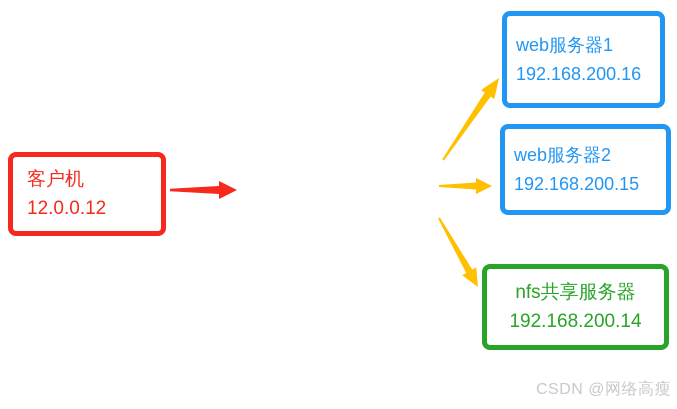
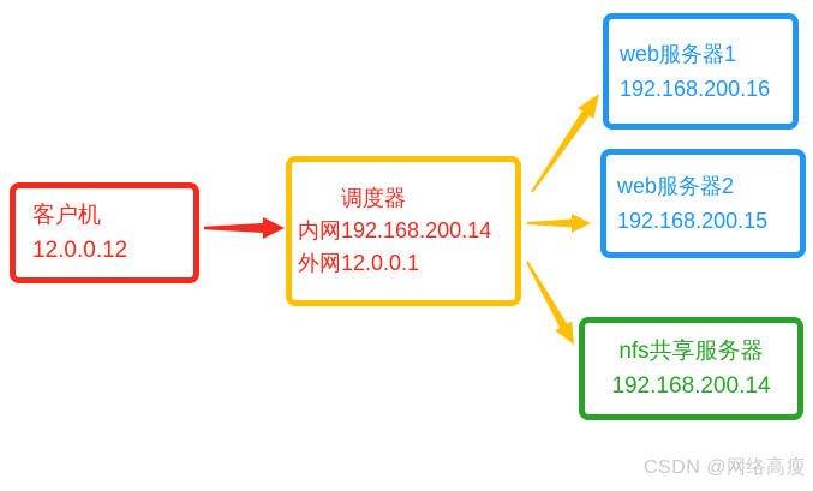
  客户机
  12.0.0.12
+ 调度器
+ 内网192.168.200.14
+ 外网12.0.0.1
  web服务器1
  192.168.200.16
  web服务器2
  192.168.200.15
  nfs共享服务器
  192.168.200.14
  CSDN @网络高瘦
